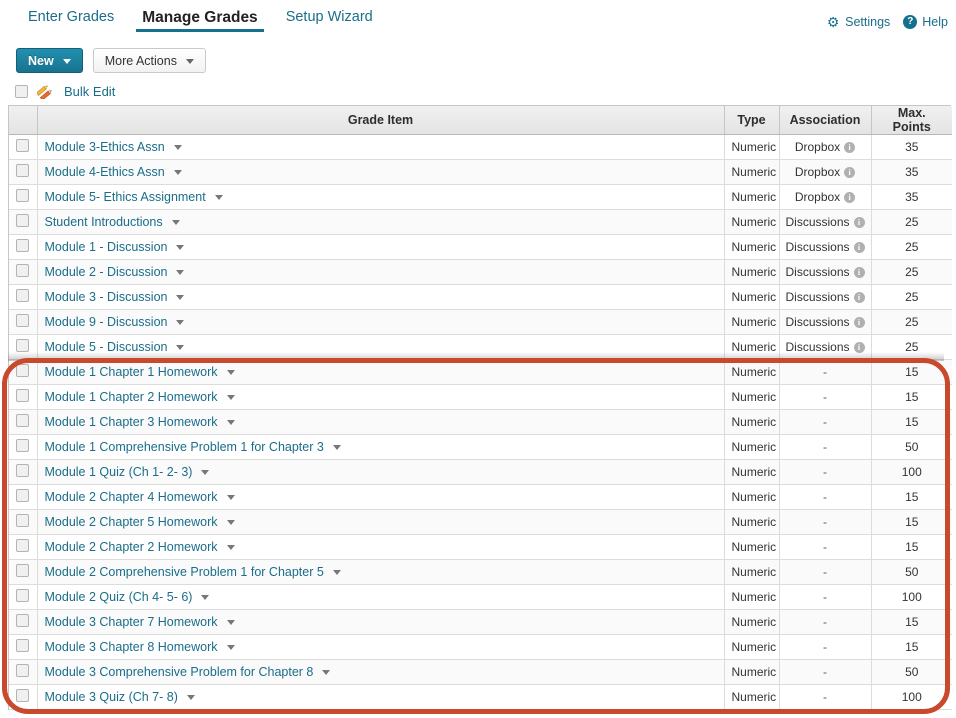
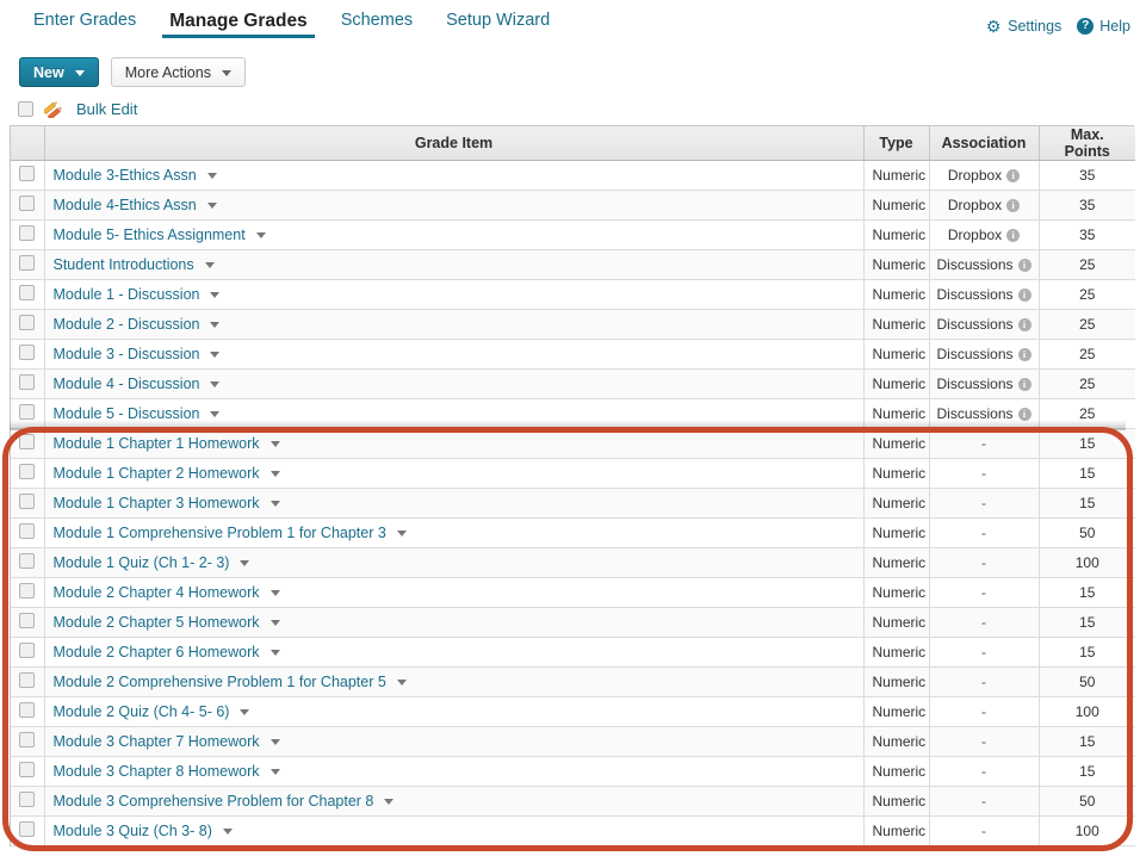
  Enter Grades
  Manage Grades
+ Schemes
  Setup Wizard
  ⚙
  Settings
  ?
  Help
  New
  More Actions
  Bulk Edit
  	Grade Item	Type	Association	Max. Points
  	Module 3-Ethics Assn	Numeric	Dropbox i	35
  	Module 4-Ethics Assn	Numeric	Dropbox i	35
  	Module 5- Ethics Assignment	Numeric	Dropbox i	35
  	Student Introductions	Numeric	Discussions i	25
  	Module 1 - Discussion	Numeric	Discussions i	25
  	Module 2 - Discussion	Numeric	Discussions i	25
  	Module 3 - Discussion	Numeric	Discussions i	25
- 	Module 9 - Discussion	Numeric	Discussions i	25
+ 	Module 4 - Discussion	Numeric	Discussions i	25
  	Module 5 - Discussion	Numeric	Discussions i	25
  	Module 1 Chapter 1 Homework	Numeric	-	15
  	Module 1 Chapter 2 Homework	Numeric	-	15
  	Module 1 Chapter 3 Homework	Numeric	-	15
  	Module 1 Comprehensive Problem 1 for Chapter 3	Numeric	-	50
  	Module 1 Quiz (Ch 1- 2- 3)	Numeric	-	100
  	Module 2 Chapter 4 Homework	Numeric	-	15
  	Module 2 Chapter 5 Homework	Numeric	-	15
- 	Module 2 Chapter 2 Homework	Numeric	-	15
+ 	Module 2 Chapter 6 Homework	Numeric	-	15
  	Module 2 Comprehensive Problem 1 for Chapter 5	Numeric	-	50
  	Module 2 Quiz (Ch 4- 5- 6)	Numeric	-	100
  	Module 3 Chapter 7 Homework	Numeric	-	15
  	Module 3 Chapter 8 Homework	Numeric	-	15
  	Module 3 Comprehensive Problem for Chapter 8	Numeric	-	50
- 	Module 3 Quiz (Ch 7- 8)	Numeric	-	100
+ 	Module 3 Quiz (Ch 3- 8)	Numeric	-	100
